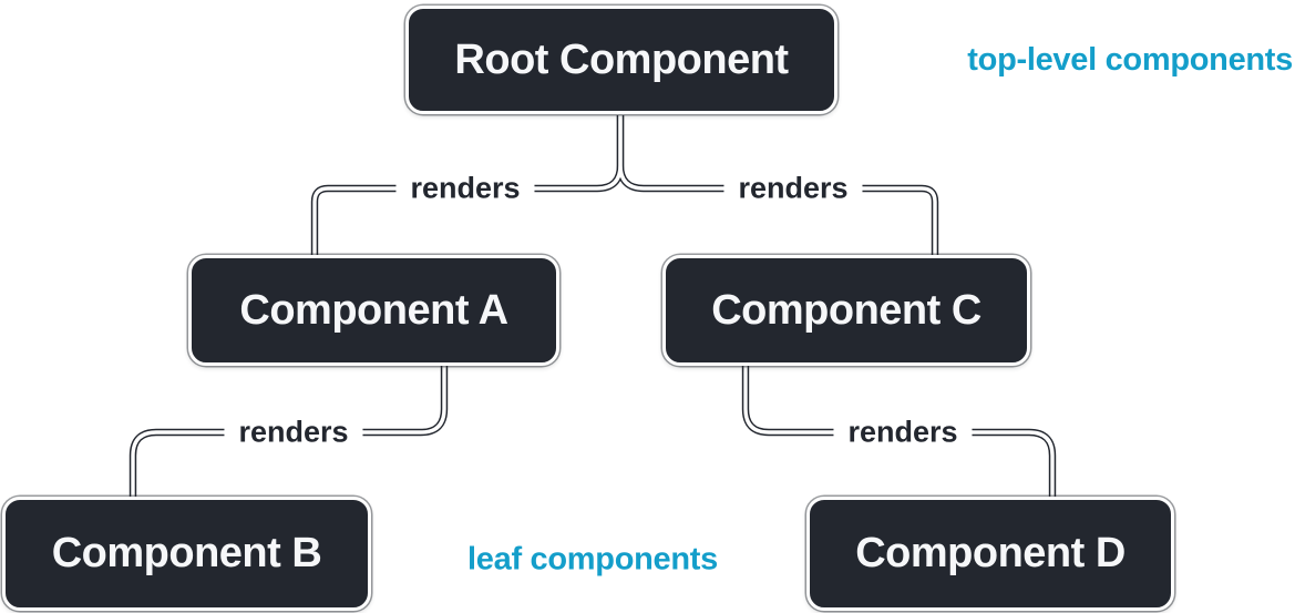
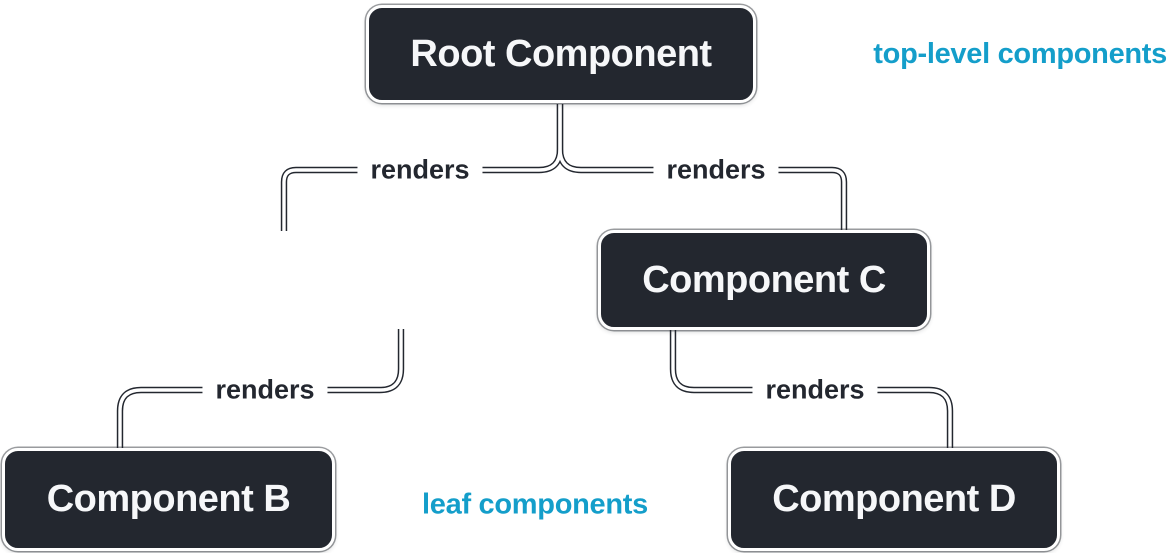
  Root Component
- Component A
  Component C
  Component B
  Component D
  renders
  renders
  renders
  renders
  top-level components
  leaf components
